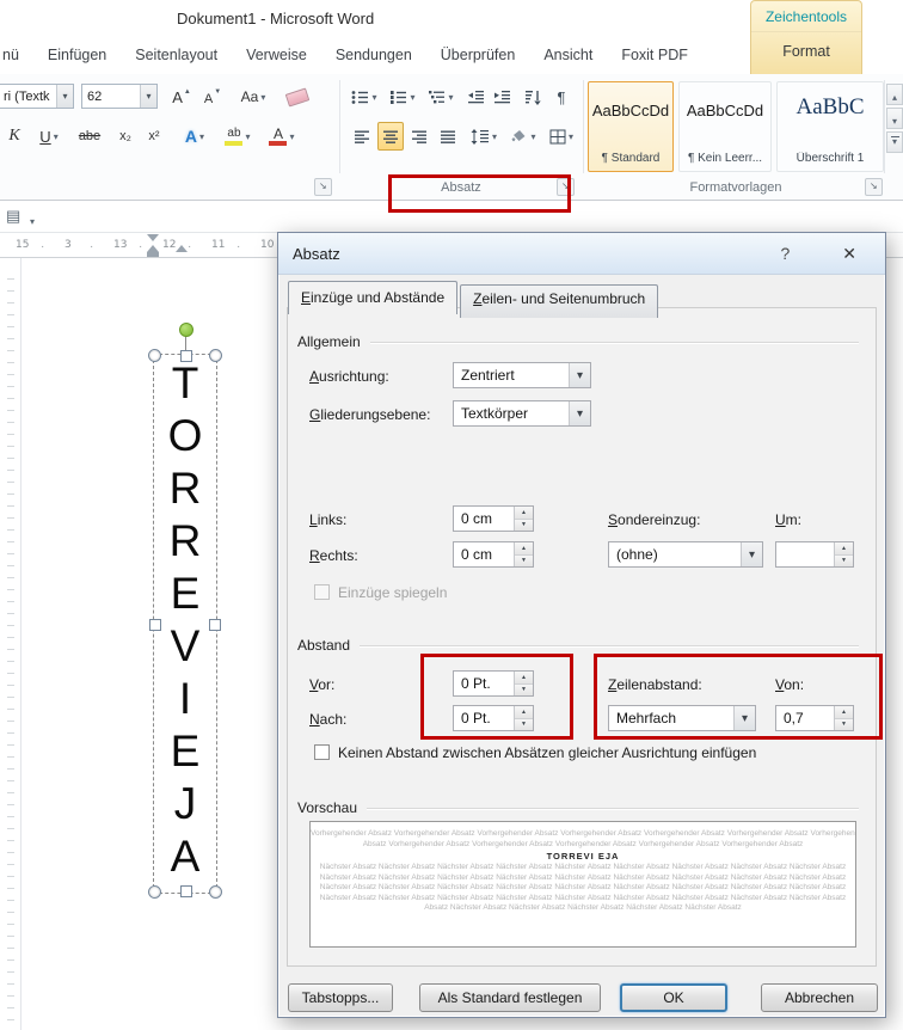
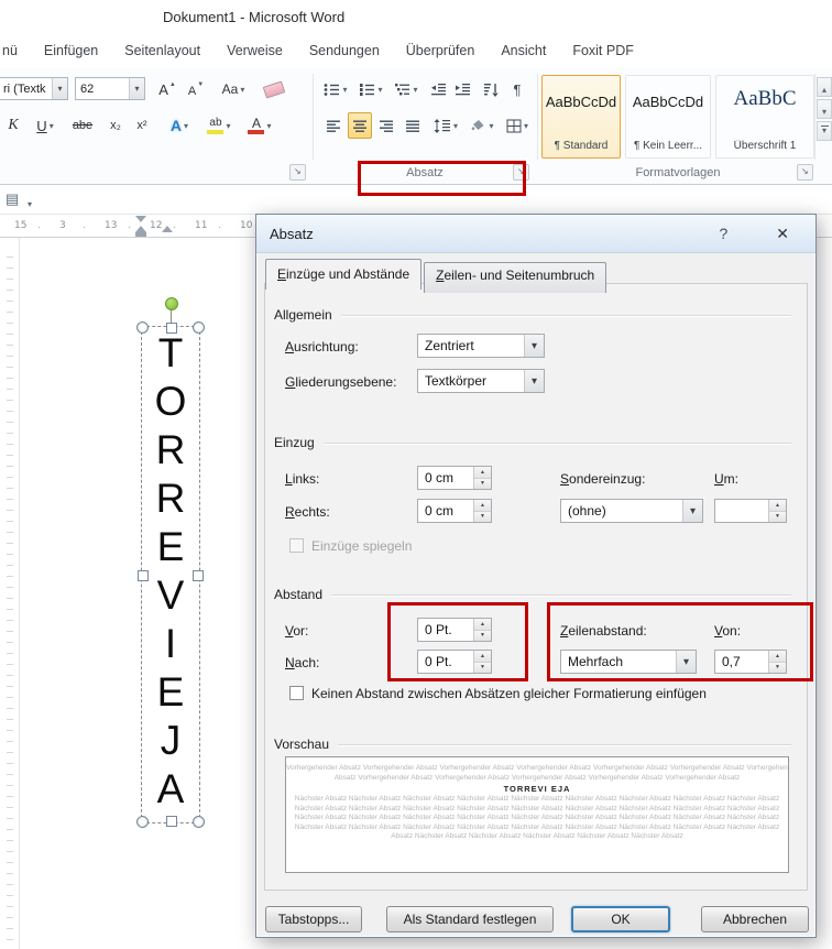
  Dokument1 - Microsoft Word
- Zeichentools
- Format
  nü
  Einfügen
  Seitenlayout
  Verweise
  Sendungen
  Überprüfen
  Ansicht
  Foxit PDF
  ri (Textk
  62
  A
  A
  Aa
  K
  U
  abe
  x₂
  x²
  A
  ab
  A
  ¶
  AaBbCcDd
  ¶ Standard
  AaBbCcDd
  ¶ Kein Leerr...
  AaBbC
  Überschrift 1
  Absatz
  Formatvorlagen
  15
  3
  13
  12
  11
  10
  T
  O
  R
  R
  E
  V
  I
  E
  J
  A
  Absatz
  ?
  ✕
  Einzüge und Abstände
  Zeilen- und Seitenumbruch
  Allgemein
  Ausrichtung:
  Zentriert
  Gliederungsebene:
  Textkörper
+ Einzug
  Links:
  0 cm
  Rechts:
  0 cm
  Sondereinzug:
  (ohne)
  Um:
  Einzüge spiegeln
  Abstand
  Vor:
  0 Pt.
  Nach:
  0 Pt.
  Zeilenabstand:
  Mehrfach
  Von:
  0,7
- Keinen Abstand zwischen Absätzen gleicher Ausrichtung einfügen
+ Keinen Abstand zwischen Absätzen gleicher Formatierung einfügen
  Vorschau
  TORREVI EJA
  Tabstopps...
  Als Standard festlegen
  OK
  Abbrechen
